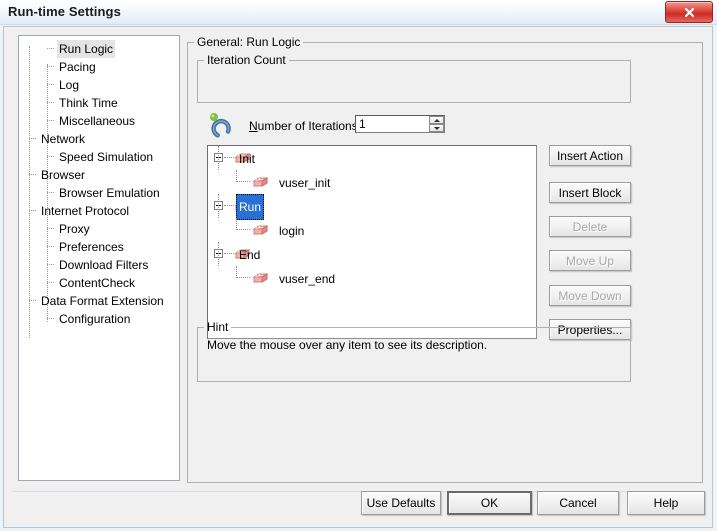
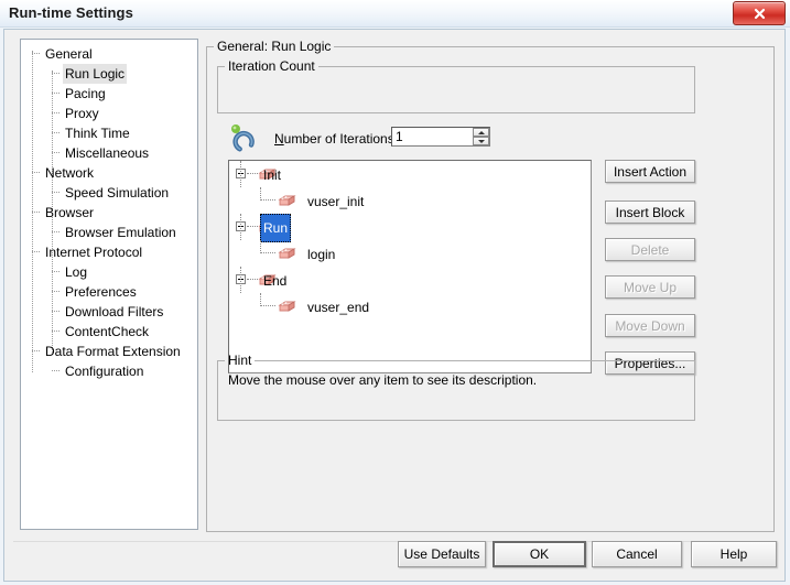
  Run-time Settings
+ General
  Run Logic
  Pacing
- Log
+ Proxy
  Think Time
  Miscellaneous
  Network
  Speed Simulation
  Browser
  Browser Emulation
  Internet Protocol
- Proxy
+ Log
  Preferences
  Download Filters
  ContentCheck
  Data Format Extension
  Configuration
  General: Run Logic
  Iteration Count
  Number of Iteration
  1
  Init
  vuser_init
  Run
  login
  End
  vuser_end
  Insert Action
  Insert Block
  Delete
  Move Up
  Move Down
  Properties...
  Hint
  Move the mouse over any item to see its description.
  Use Defaults
  OK
  Cancel
  Help
